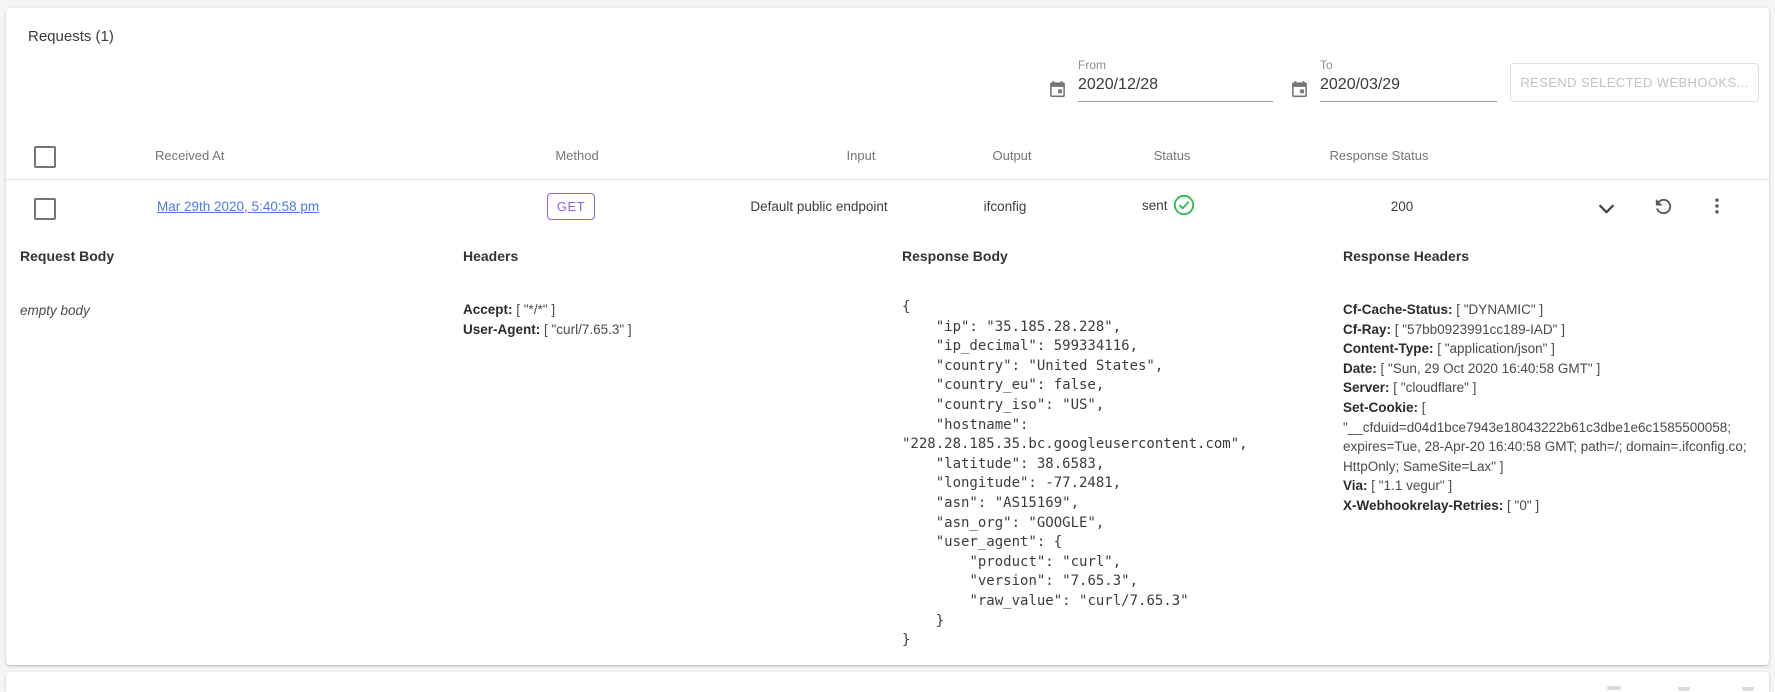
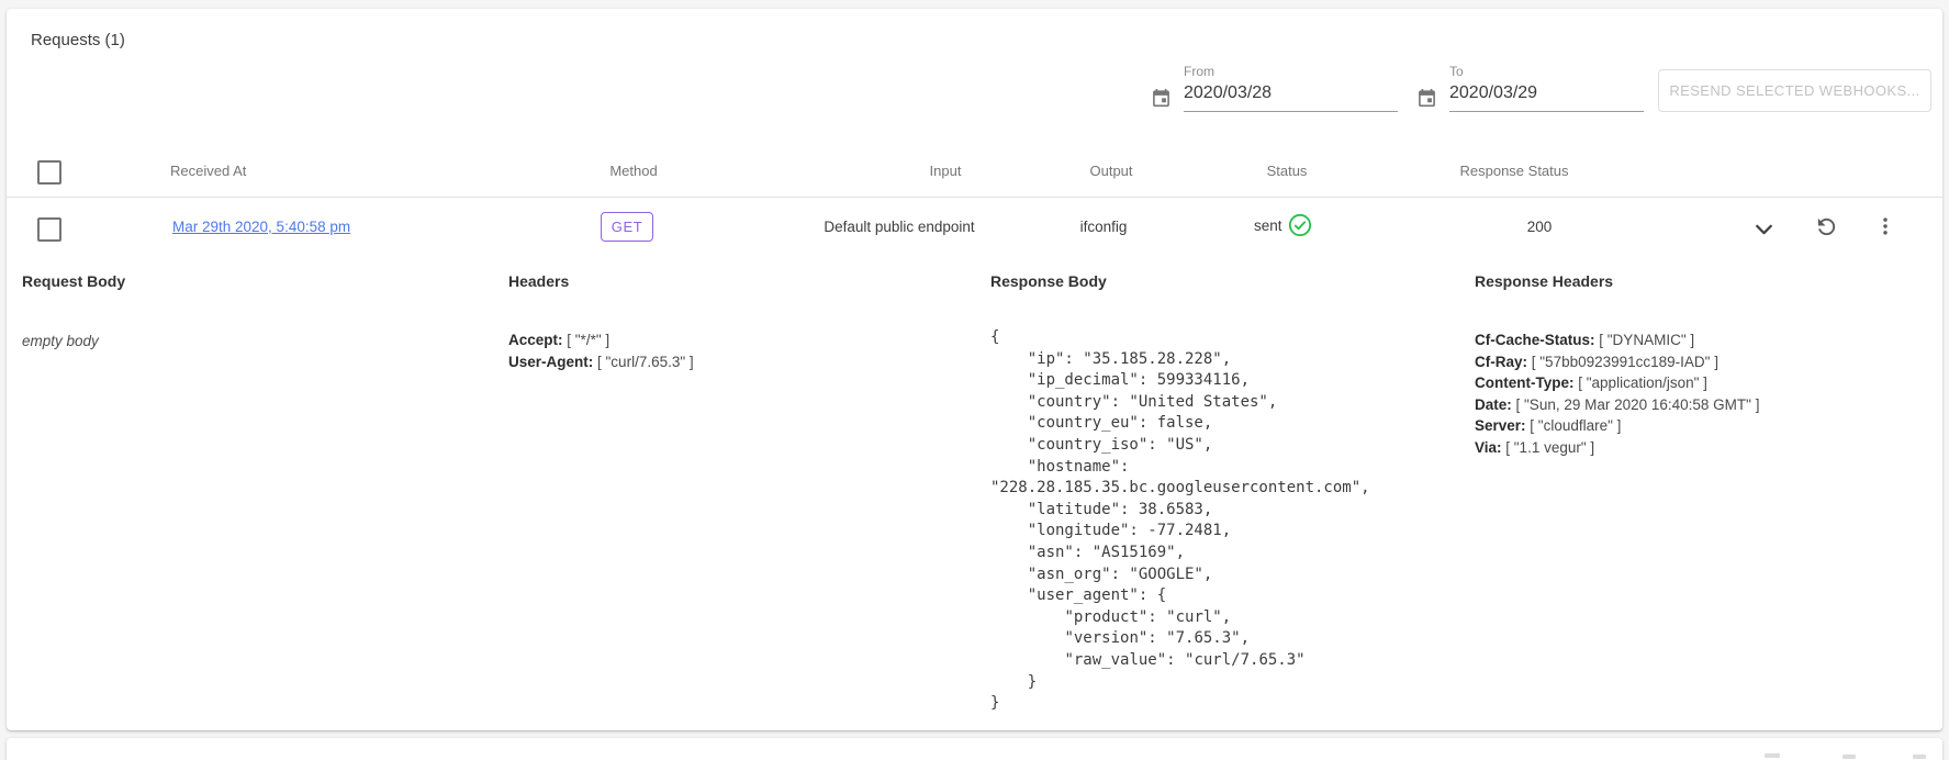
  Requests (1)
  From
- 2020/12/28
+ 2020/03/28
  To
  2020/03/29
  RESEND SELECTED WEBHOOKS...
  Received At
  Method
  Input
  Output
  Status
  Response Status
  Mar 29th 2020, 5:40:58 pm
  GET
  Default public endpoint
  ifconfig
  sent
  200
  Request Body
  empty body
  Headers
  Accept: [ "*/*" ]
  User-Agent: [ "curl/7.65.3" ]
  Response Body
  {
  "ip": "35.185.28.228",
  "ip_decimal": 599334116,
  "country": "United States",
  "country_eu": false,
  "country_iso": "US",
  "hostname": "228.28.185.35.bc.googleusercontent.com",
  "latitude": 38.6583,
  "longitude": -77.2481,
  "asn": "AS15169",
  "asn_org": "GOOGLE",
  "user_agent": {
  "product": "curl",
  "version": "7.65.3",
  "raw_value": "curl/7.65.3"
  }
  }
  Response Headers
  Cf-Cache-Status: [ "DYNAMIC" ]
  Cf-Ray: [ "57bb0923991cc189-IAD" ]
  Content-Type: [ "application/json" ]
- Date: [ "Sun, 29 Oct 2020 16:40:58 GMT" ]
+ Date: [ "Sun, 29 Mar 2020 16:40:58 GMT" ]
  Server: [ "cloudflare" ]
- Set-Cookie: [
- "__cfduid=d04d1bce7943e18043222b61c3dbe1e6c1585500058;
- expires=Tue, 28-Apr-20 16:40:58 GMT; path=/; domain=.ifconfig.co;
- HttpOnly; SameSite=Lax" ]
  Via: [ "1.1 vegur" ]
- X-Webhookrelay-Retries: [ "0" ]
